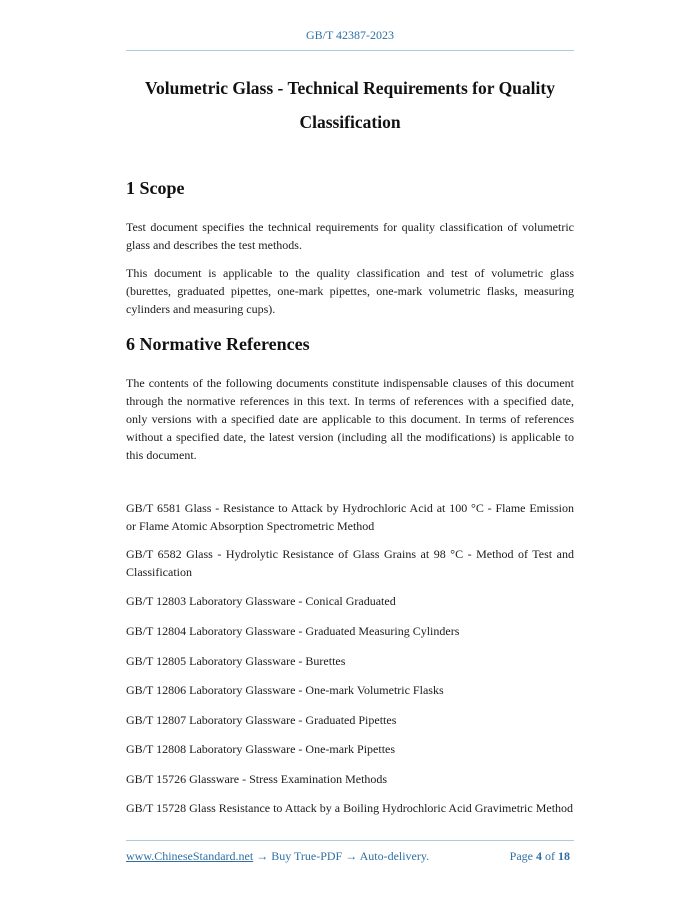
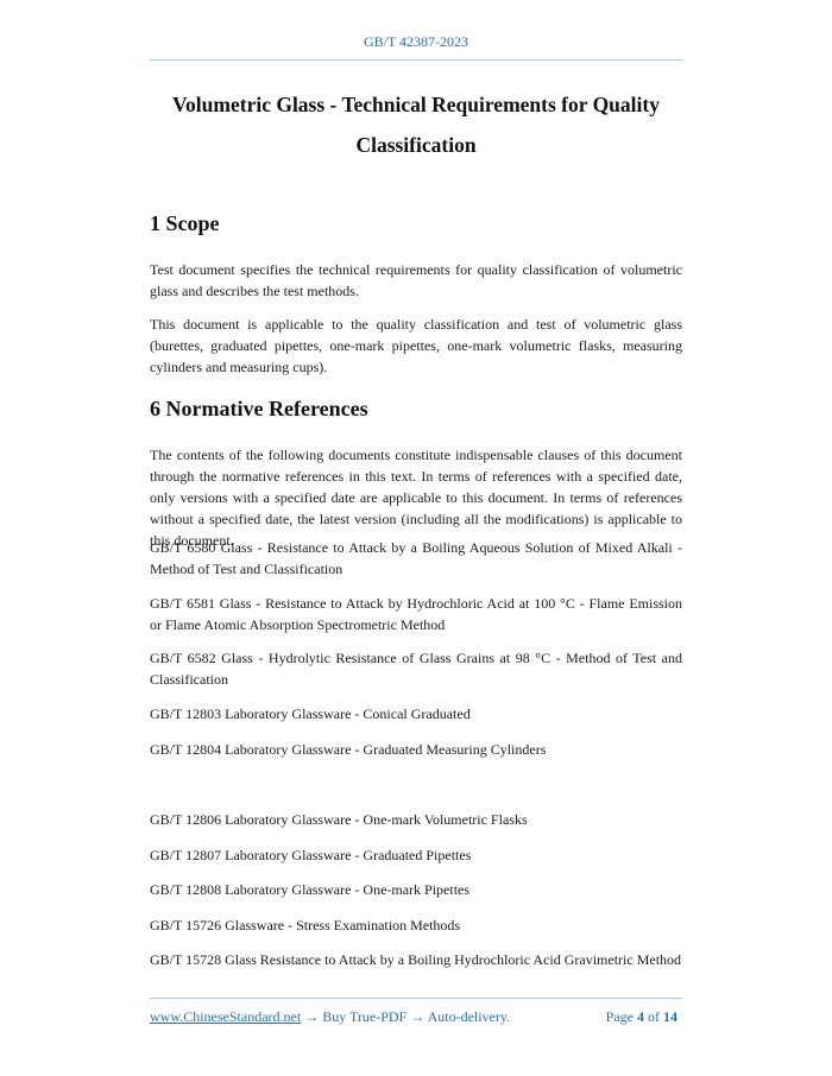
  GB/T 42387-2023
  Volumetric Glass - Technical Requirements for Quality
  Classification
  1 Scope
  Test document specifies the technical requirements for quality classification of volumetric glass and describes the test methods.
  This document is applicable to the quality classification and test of volumetric glass (burettes, graduated pipettes, one-mark pipettes, one-mark volumetric flasks, measuring cylinders and measuring cups).
  6 Normative References
  The contents of the following documents constitute indispensable clauses of this document through the normative references in this text. In terms of references with a specified date, only versions with a specified date are applicable to this document. In terms of references without a specified date, the latest version (including all the modifications) is applicable to this document.
+ GB/T 6580 Glass - Resistance to Attack by a Boiling Aqueous Solution of Mixed Alkali - Method of Test and Classification
  GB/T 6581 Glass - Resistance to Attack by Hydrochloric Acid at 100 °C - Flame Emission or Flame Atomic Absorption Spectrometric Method
  GB/T 6582 Glass - Hydrolytic Resistance of Glass Grains at 98 °C - Method of Test and Classification
  GB/T 12803 Laboratory Glassware - Conical Graduated
  GB/T 12804 Laboratory Glassware - Graduated Measuring Cylinders
- GB/T 12805 Laboratory Glassware - Burettes
  GB/T 12806 Laboratory Glassware - One-mark Volumetric Flasks
  GB/T 12807 Laboratory Glassware - Graduated Pipettes
  GB/T 12808 Laboratory Glassware - One-mark Pipettes
  GB/T 15726 Glassware - Stress Examination Methods
  GB/T 15728 Glass Resistance to Attack by a Boiling Hydrochloric Acid Gravimetric Method
  www.ChineseStandard.net → Buy True-PDF → Auto-delivery.
- Page 4 of 18
+ Page 4 of 14
